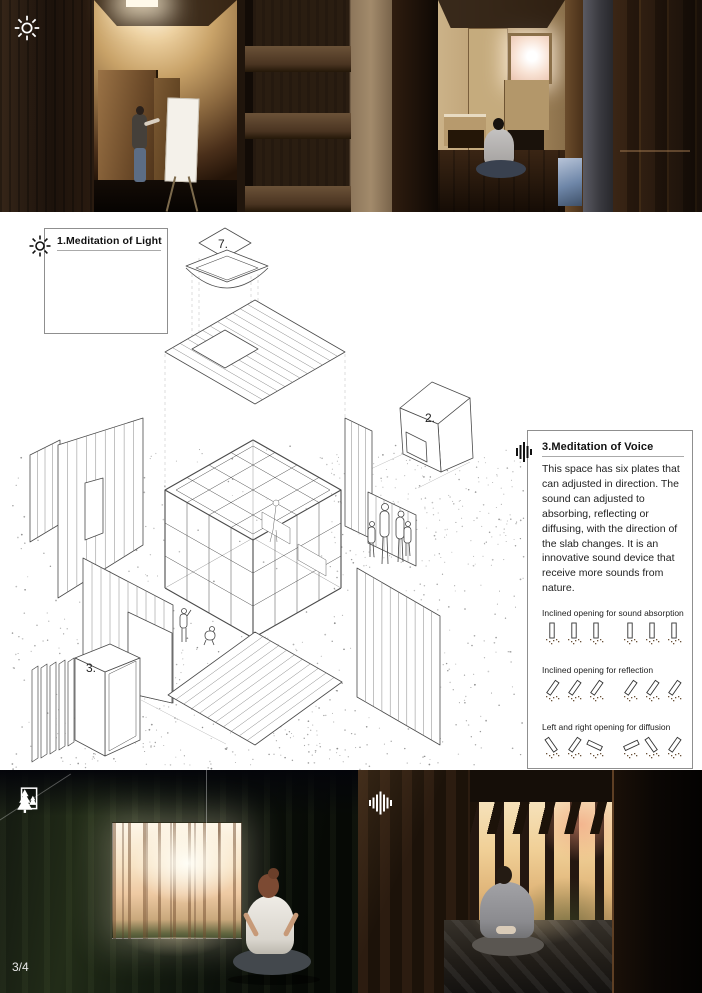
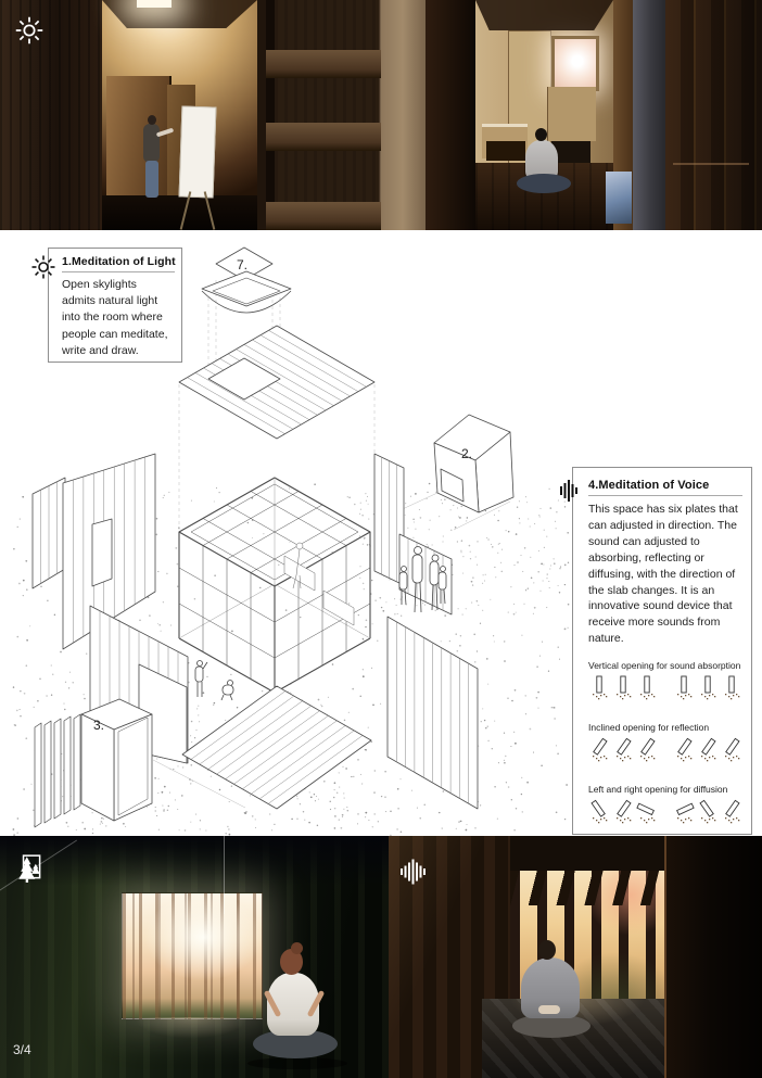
  7.
  2.
  3.
  1.Meditation of Light
+ Open skylights admits natural light into the room where people can meditate, write and draw.
- 3.Meditation of Voice
+ 4.Meditation of Voice
  This space has six plates that can adjusted in direction. The sound can adjusted to absorbing, reflecting or diffusing, with the direction of the slab changes. It is an innovative sound device that receive more sounds from nature.
- Inclined opening for sound absorption
+ Vertical opening for sound absorption
  Inclined opening for reflection
  Left and right opening for diffusion
  3/4
